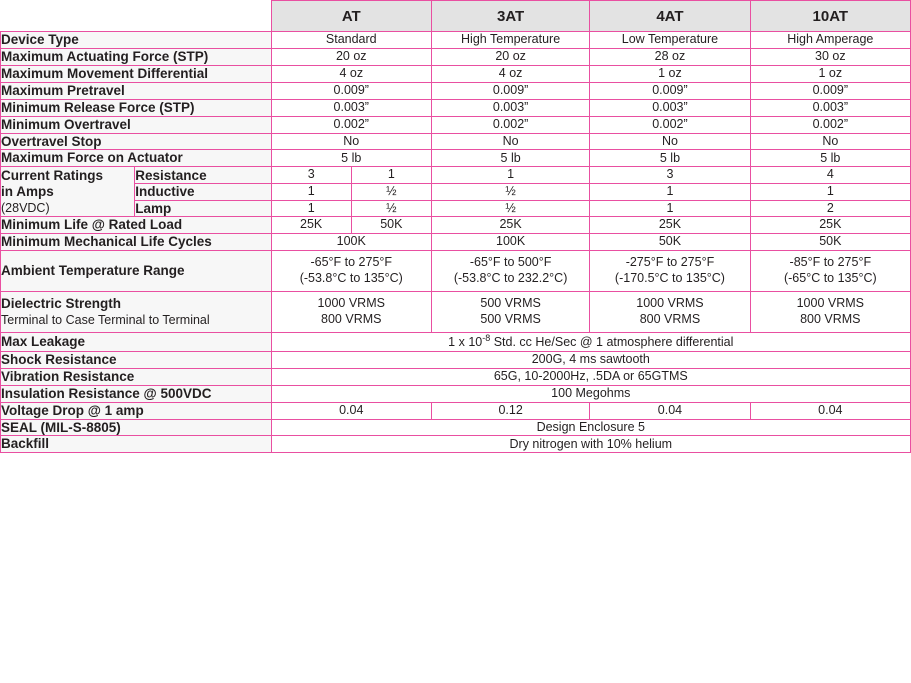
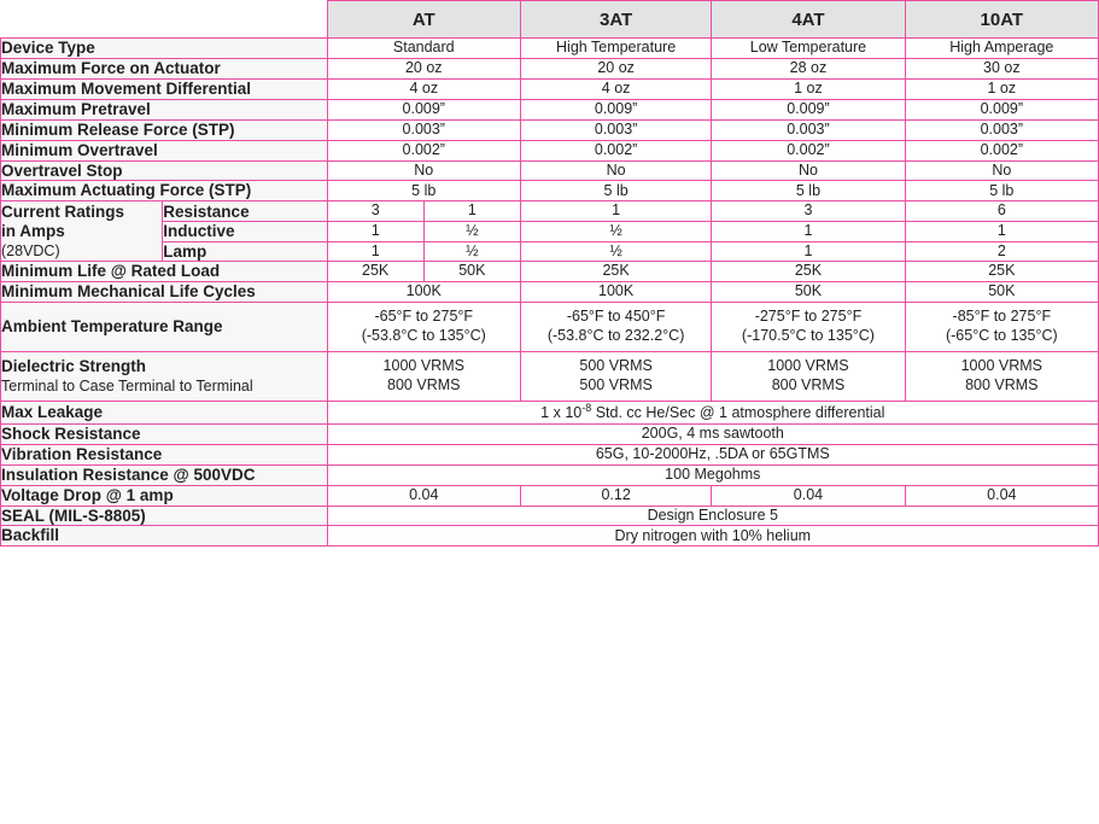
  	AT	3AT	4AT	10AT
  Device Type	Standard	High Temperature	Low Temperature	High Amperage
- Maximum Actuating Force (STP)	20 oz	20 oz	28 oz	30 oz
+ Maximum Force on Actuator	20 oz	20 oz	28 oz	30 oz
  Maximum Movement Differential	4 oz	4 oz	1 oz	1 oz
  Maximum Pretravel	0.009”	0.009”	0.009”	0.009”
  Minimum Release Force (STP)	0.003”	0.003”	0.003”	0.003”
  Minimum Overtravel	0.002”	0.002”	0.002”	0.002”
  Overtravel Stop	No	No	No	No
- Maximum Force on Actuator	5 lb	5 lb	5 lb	5 lb
+ Maximum Actuating Force (STP)	5 lb	5 lb	5 lb	5 lb
- Current Ratings in Amps (28VDC)	Resistance	3	1	1	3	4
+ Current Ratings in Amps (28VDC)	Resistance	3	1	1	3	6
  Inductive	1	½	½	1	1
  Lamp	1	½	½	1	2
  Minimum Life @ Rated Load	25K	50K	25K	25K	25K
  Minimum Mechanical Life Cycles	100K	100K	50K	50K
- Ambient Temperature Range	-65°F to 275°F (-53.8°C to 135°C)	-65°F to 500°F (-53.8°C to 232.2°C)	-275°F to 275°F (-170.5°C to 135°C)	-85°F to 275°F (-65°C to 135°C)
+ Ambient Temperature Range	-65°F to 275°F (-53.8°C to 135°C)	-65°F to 450°F (-53.8°C to 232.2°C)	-275°F to 275°F (-170.5°C to 135°C)	-85°F to 275°F (-65°C to 135°C)
  Dielectric Strength Terminal to Case Terminal to Terminal	1000 VRMS 800 VRMS	500 VRMS 500 VRMS	1000 VRMS 800 VRMS	1000 VRMS 800 VRMS
  Max Leakage	1 x 10-8 Std. cc He/Sec @ 1 atmosphere differential
  Shock Resistance	200G, 4 ms sawtooth
  Vibration Resistance	65G, 10-2000Hz, .5DA or 65GTMS
  Insulation Resistance @ 500VDC	100 Megohms
  Voltage Drop @ 1 amp	0.04	0.12	0.04	0.04
  SEAL (MIL-S-8805)	Design Enclosure 5
  Backfill	Dry nitrogen with 10% helium
